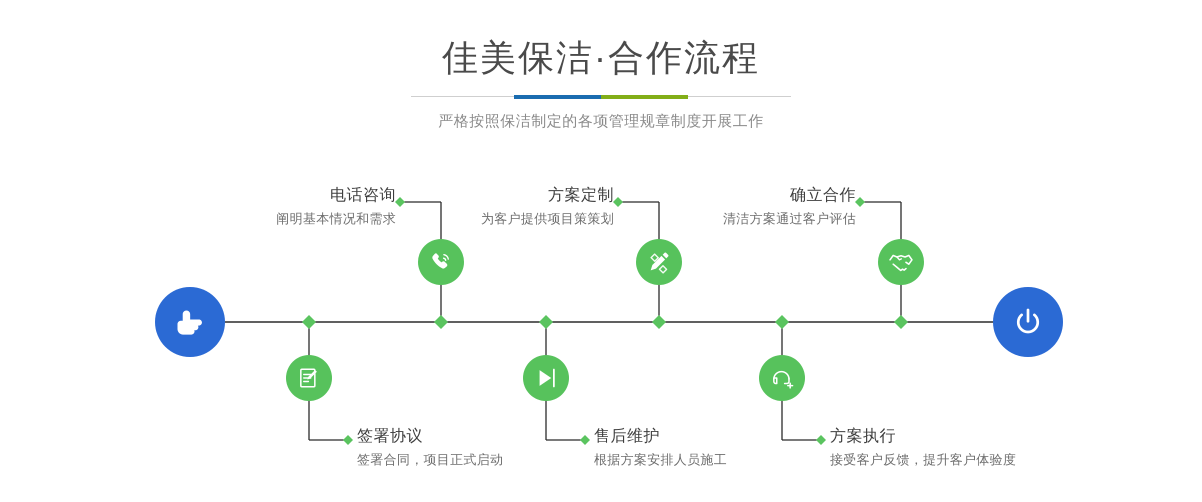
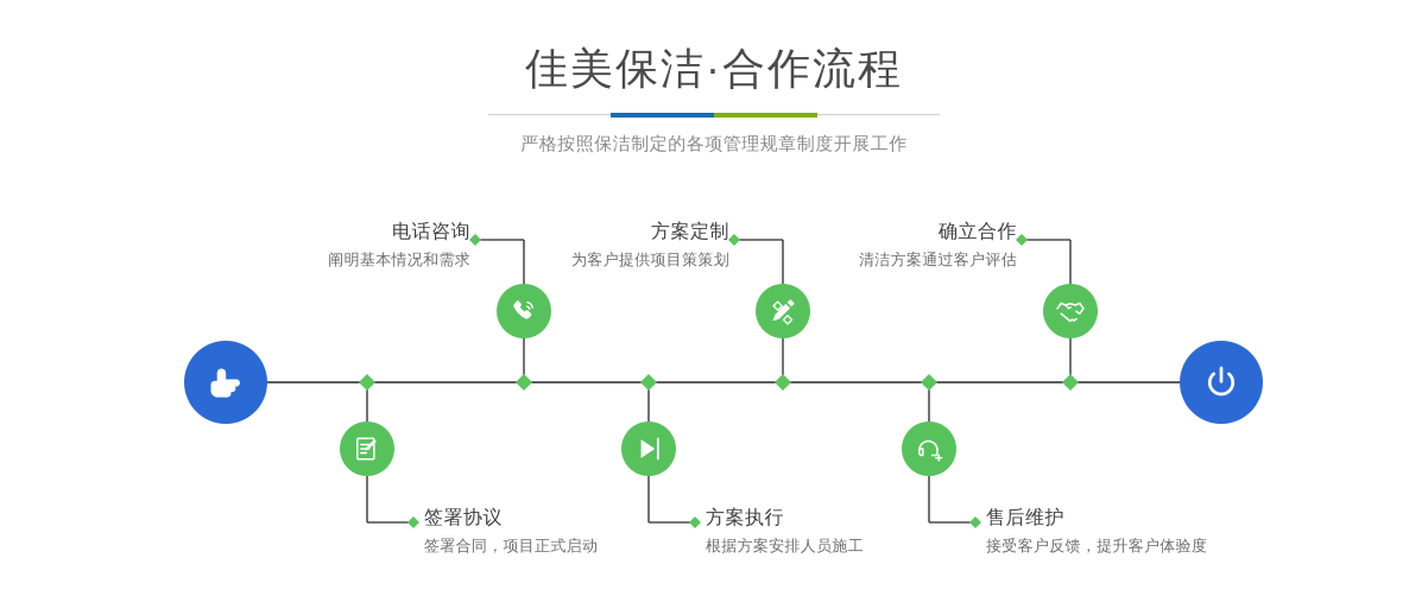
  佳美保洁·合作流程
  严格按照保洁制定的各项管理规章制度开展工作
  电话咨询
  阐明基本情况和需求
  方案定制
  为客户提供项目策策划
  确立合作
  清洁方案通过客户评估
  签署协议
  签署合同，项目正式启动
- 售后维护
+ 方案执行
  根据方案安排人员施工
- 方案执行
+ 售后维护
  接受客户反馈，提升客户体验度
